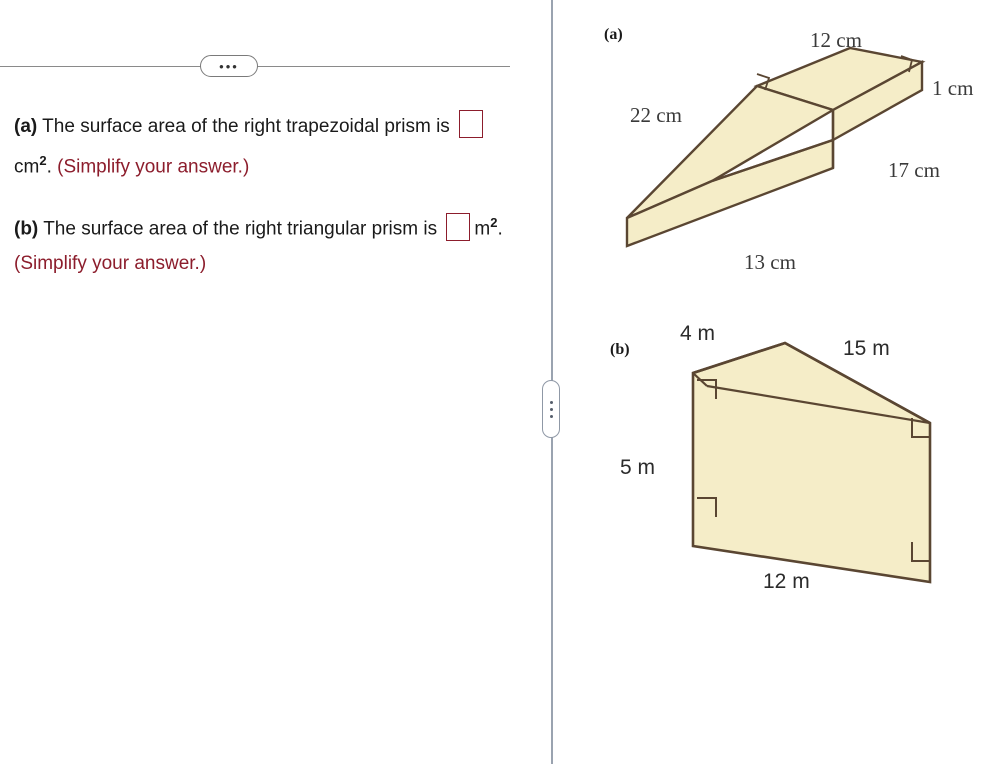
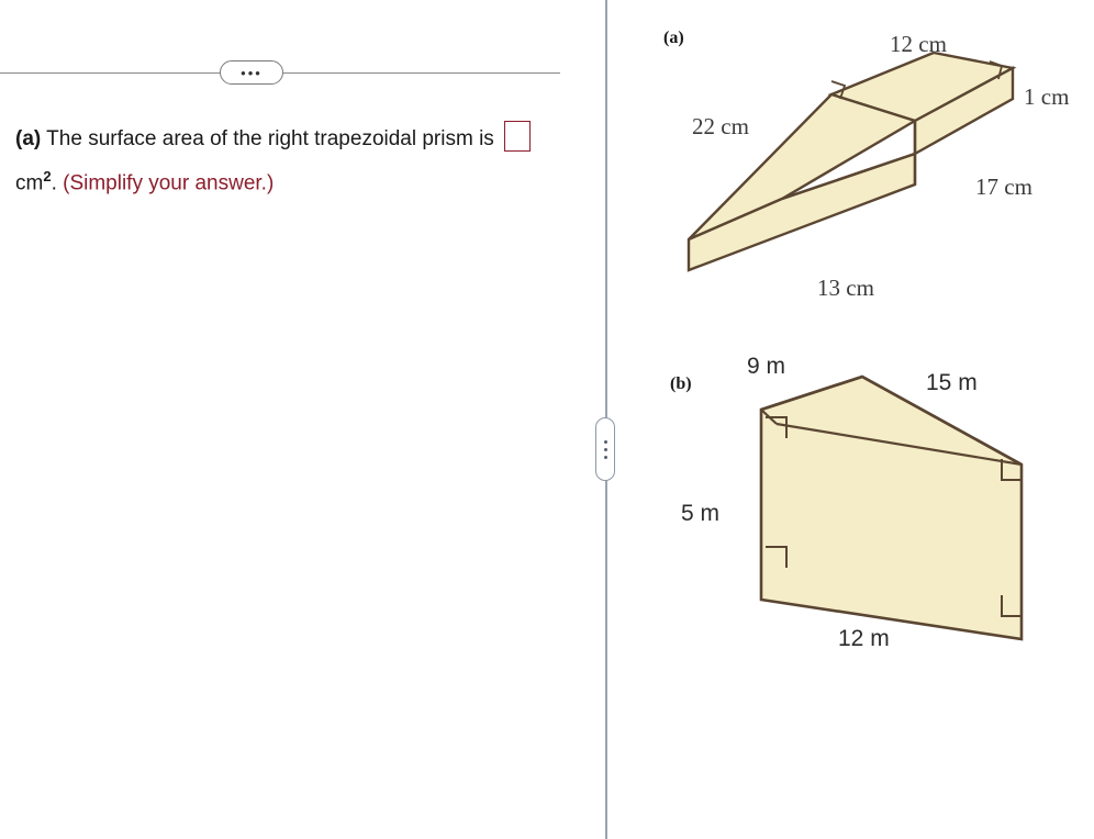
  •••
  (a) The surface area of the right trapezoidal prism is cm2. (Simplify your answer.)
- (b) The surface area of the right triangular prism is m2. (Simplify your answer.)
  (a)
  12 cm
  1 cm
  22 cm
  17 cm
  13 cm
  (b)
- 4 m
+ 9 m
  15 m
  5 m
  12 m
